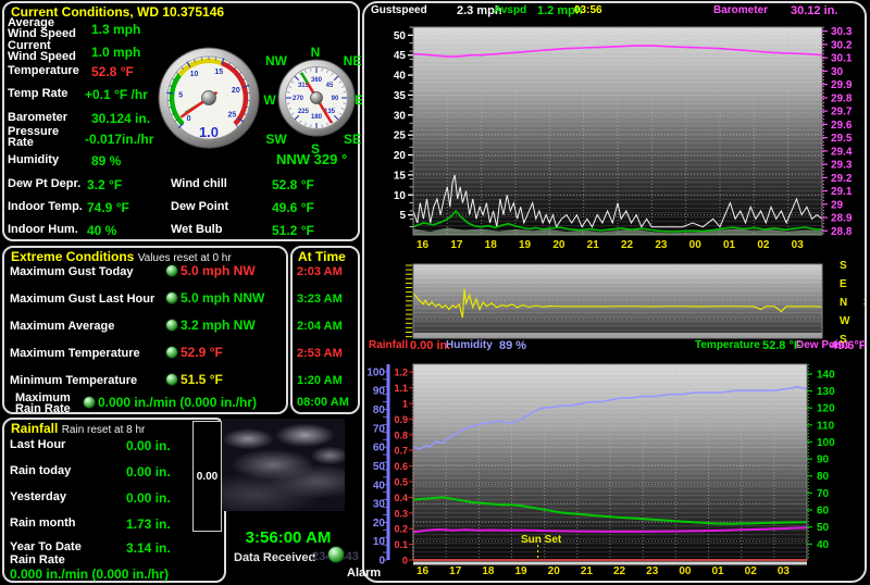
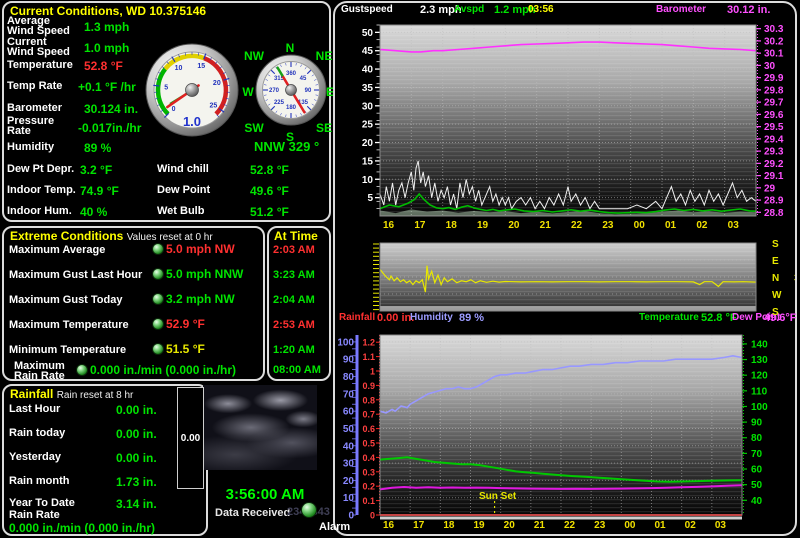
  Current Conditions, WD 10.375146
  Average
  Wind Speed
  1.3 mph
  Current
  Wind Speed
  1.0 mph
  Temperature
  52.8 °F
  Temp Rate
  +0.1 °F /hr
  Barometer
  30.124 in.
  Pressure
  Rate
  -0.017in./hr
  Humidity
  89 %
  Dew Pt Depr.
  3.2 °F
  Indoor Temp.
  74.9 °F
  Indoor Hum.
  40 %
  Wind chill
  52.8 °F
  Dew Point
  49.6 °F
  Wet Bulb
  51.2 °F
  NNW 329 °
  1.0
  N
  NE
  E
  SE
  S
  SW
  W
  NW
  Extreme Conditions Values reset at 0 hr
- Maximum Gust Today
+ Maximum Average
  5.0 mph NW
  Maximum Gust Last Hour
  5.0 mph NNW
- Maximum Average
+ Maximum Gust Today
  3.2 mph NW
  Maximum Temperature
  52.9 °F
  Minimum Temperature
  51.5 °F
  Maximum
  Rain Rate
  0.000 in./min (0.000 in./hr)
  At Time
  2:03 AM
  3:23 AM
  2:04 AM
  2:53 AM
  1:20 AM
  08:00 AM
  Rainfall Rain reset at 8 hr
  Last Hour
  0.00 in.
  Rain today
  0.00 in.
  Yesterday
  0.00 in.
  Rain month
  1.73 in.
  Year To Date
  3.14 in.
  Rain Rate
  0.000 in./min (0.000 in./hr)
  0.00
  3:56:00 AM
  Data Received
  Alarm
  Gustspeed
  2.3 mph
  Avspd
  1.2 mph
  03:56
  Barometer
  30.12 in.
  Rainfall
  0.00 in.
  Humidity
  89 %
  Temperature
  52.8 °F
  Dew Point
  49.6°F
  5
  10
  15
  20
  25
  30
  35
  40
  45
  50
  28.8
  28.9
  29
  29.1
  29.2
  29.3
  29.4
  29.5
  29.6
  29.7
  29.8
  29.9
  30
  30.1
  30.2
  30.3
  16
  17
  18
  19
  20
  21
  22
  23
  00
  01
  02
  03
  S
  E
  N
  W
  S
  0
  10
  20
  30
  40
  50
  60
  70
  80
  90
  100
  0
  0.1
  0.2
  0.3
  0.4
  0.5
  0.6
  0.7
  0.8
  0.9
  1
  1.1
  1.2
  40
  50
  60
  70
  80
  90
  100
  110
  120
  130
  140
  16
  17
  18
  19
  20
  21
  22
  23
  00
  01
  02
  03
  Sun Set
